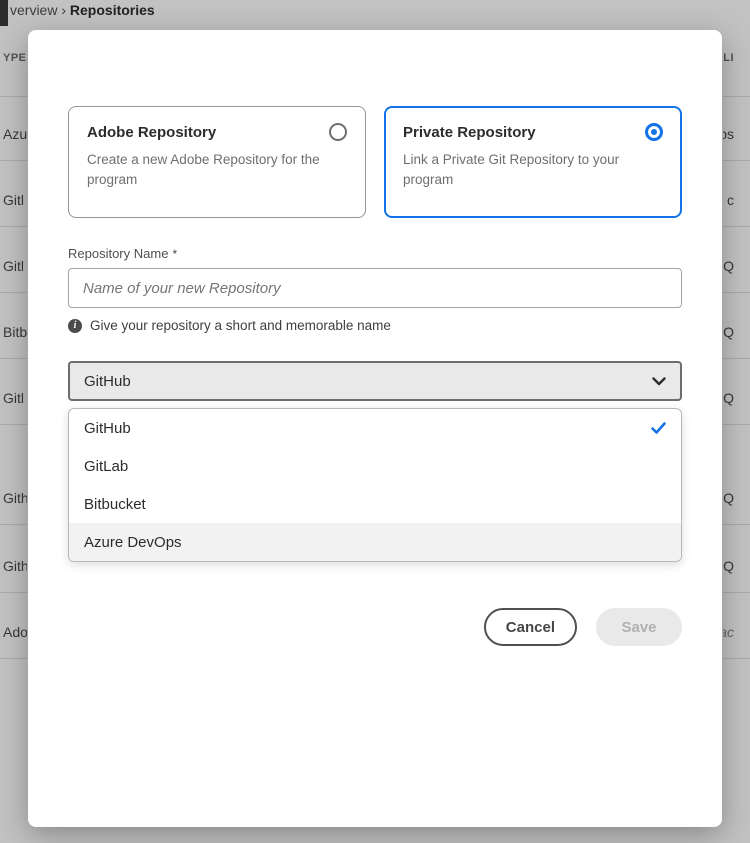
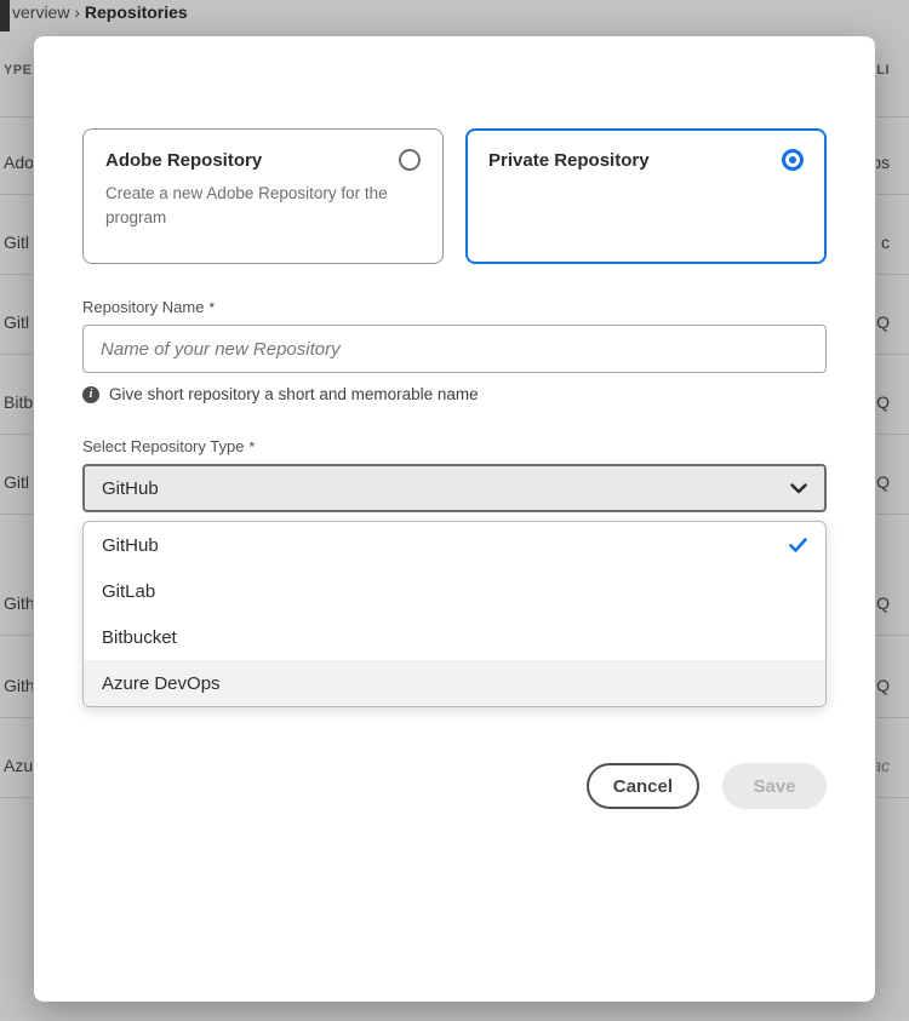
  verview › Repositories
  YPE
- Azu
+ Ado
  Gitl
  Gitl
  Bitb
  Gitl
  Gith
  Gith
- Ado
+ Azu
  LI
  ps
  c
  Q
  Q
  Q
  Q
  Q
  ac
  Adobe Repository
  Create a new Adobe Repository for the program
  Private Repository
- Link a Private Git Repository to your program
  Repository Name *
  Name of your new Repository
  i
- Give your repository a short and memorable name
+ Give short repository a short and memorable name
+ Select Repository Type *
  GitHub
  GitHub
  GitLab
  Bitbucket
  Azure DevOps
  Cancel
  Save
